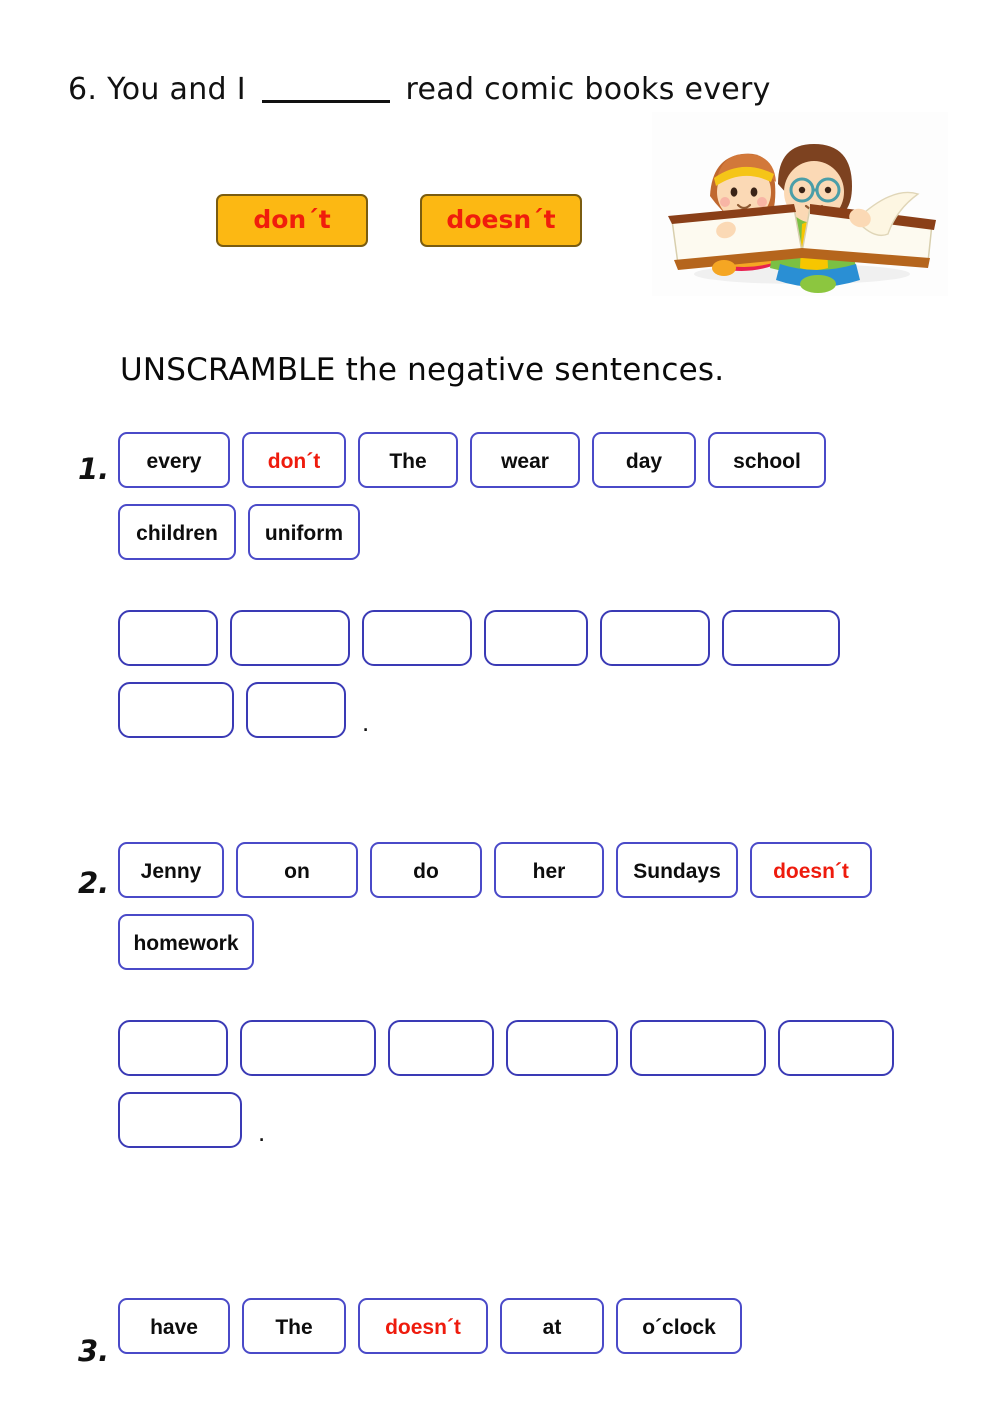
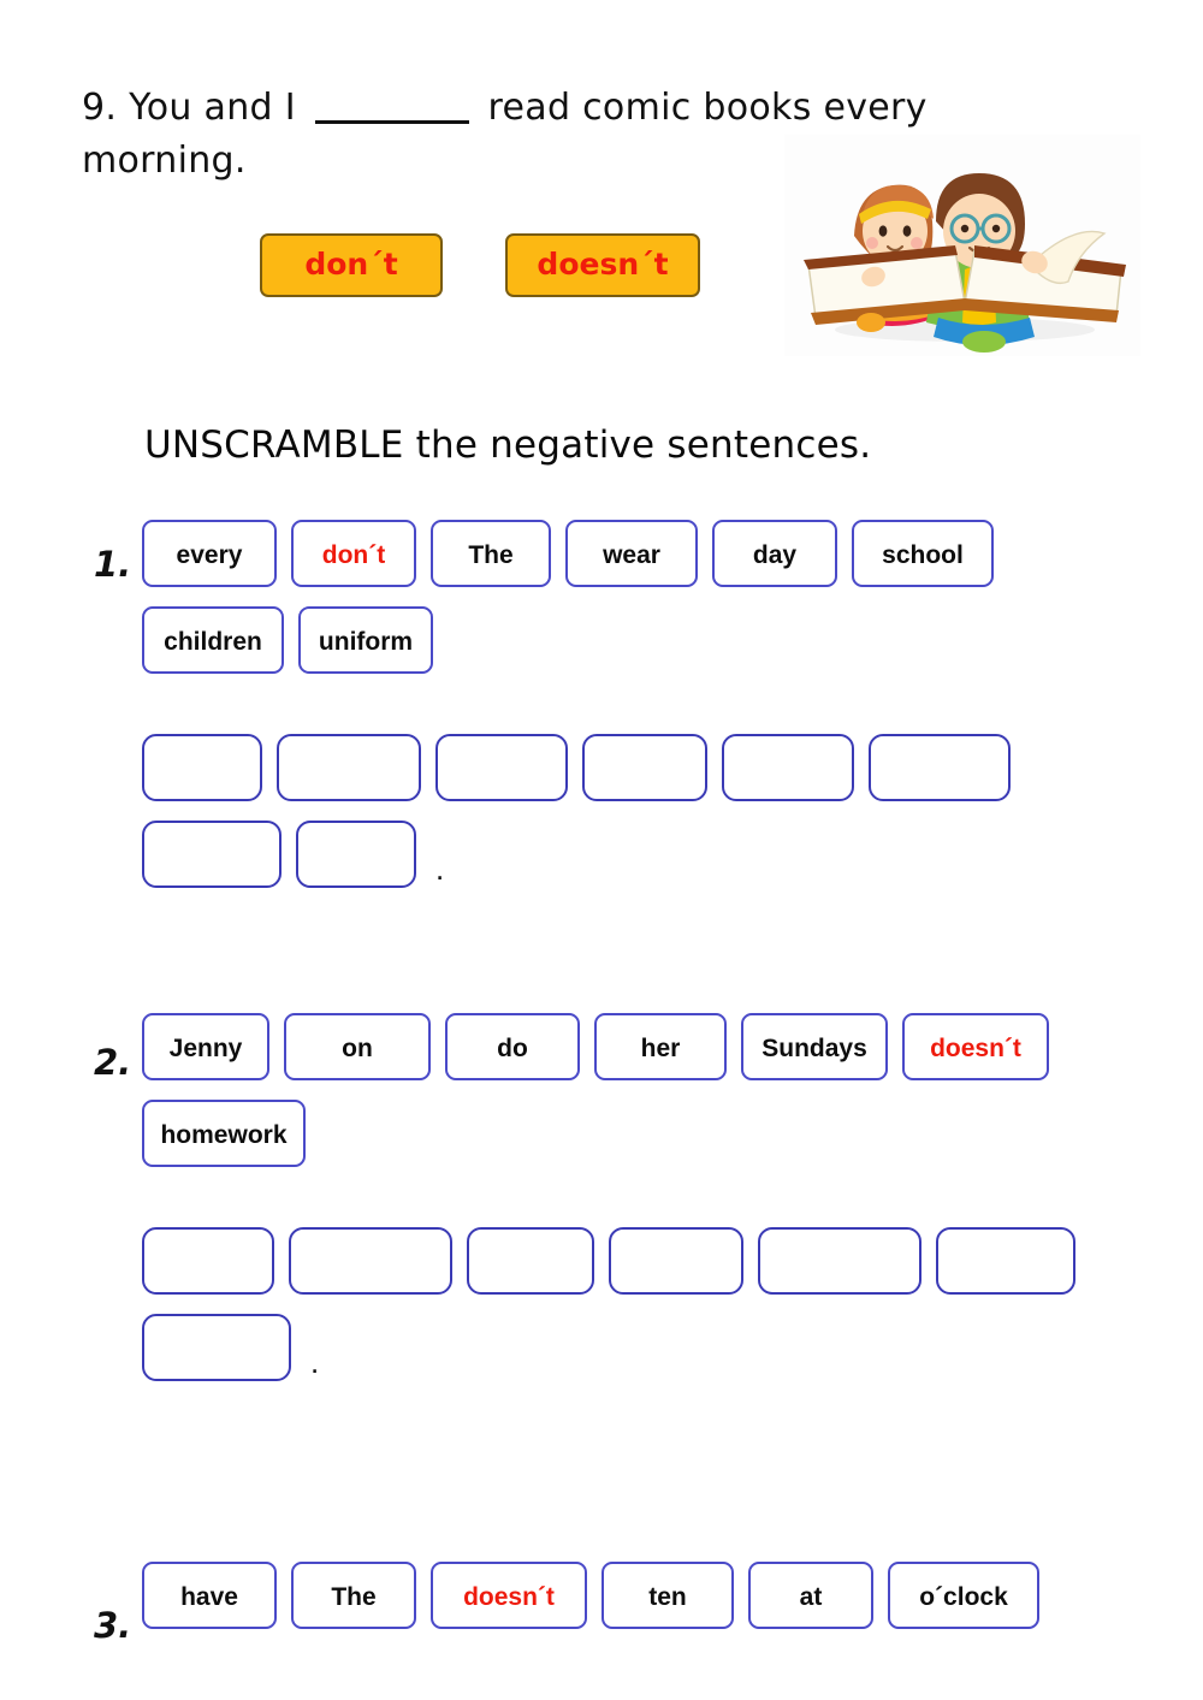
- 6. You and I read comic books every
+ 9. You and I read comic books every
+ morning.
  don´t
  doesn´t
  UNSCRAMBLE the negative sentences.
  1.
  every
  don´t
  The
  wear
  day
  school
  children
  uniform
  .
  2.
  Jenny
  on
  do
  her
  Sundays
  doesn´t
  homework
  .
  3.
  have
  The
  doesn´t
+ ten
  at
  o´clock
